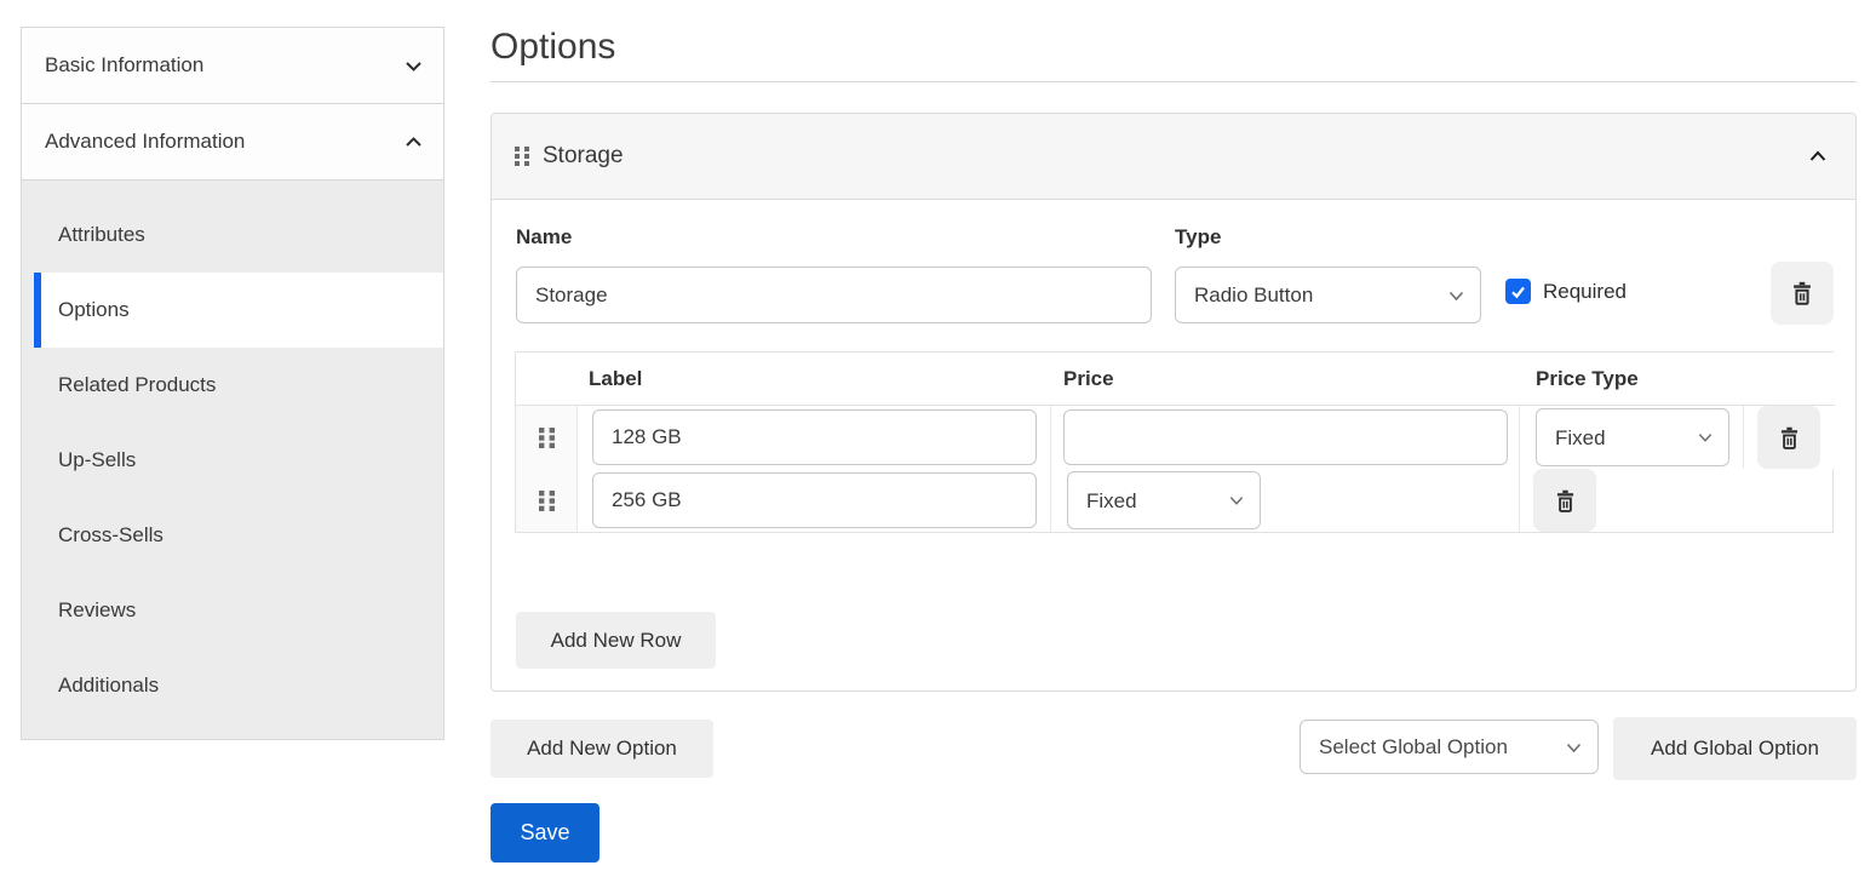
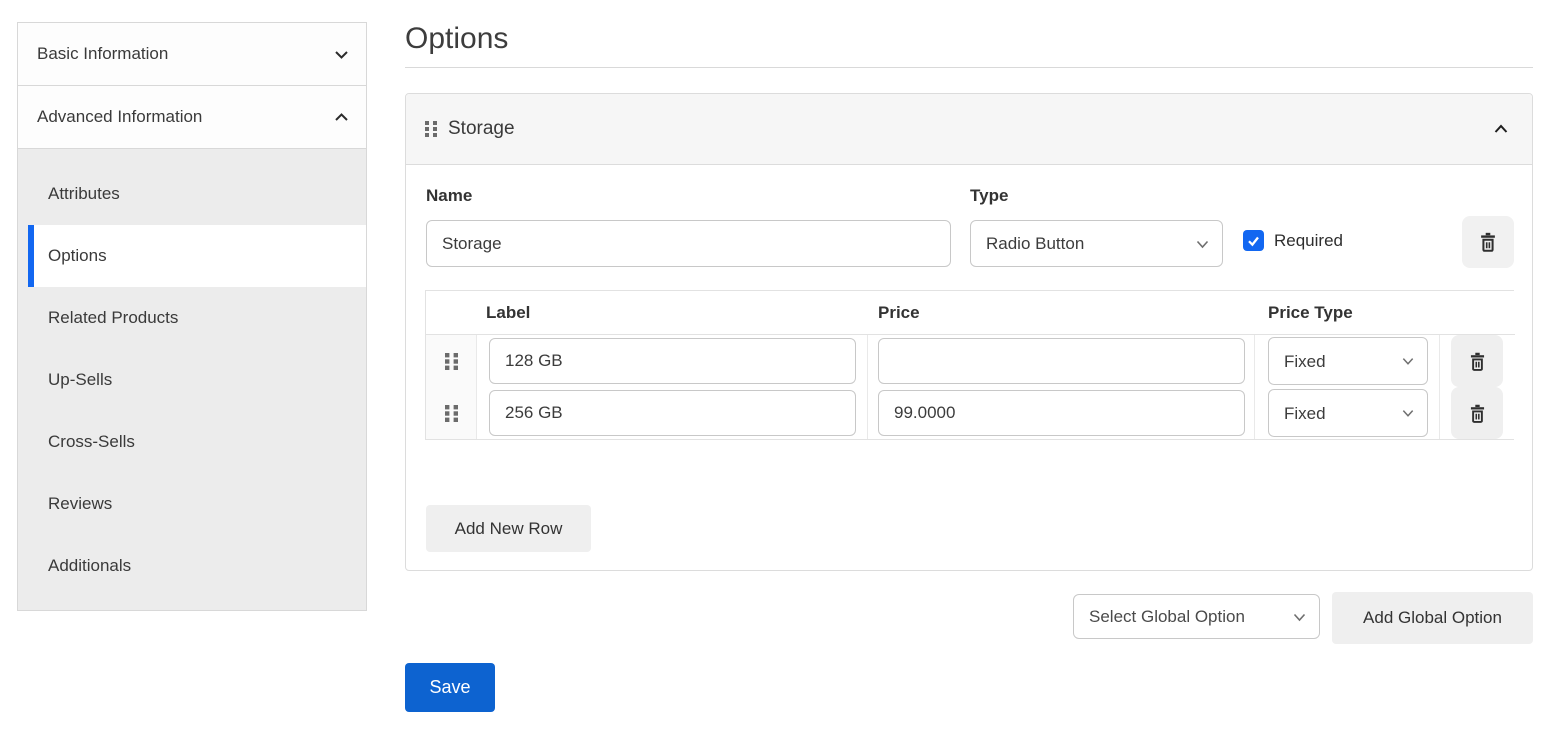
  Basic Information
  Advanced Information
  Attributes
  Options
  Related Products
  Up-Sells
  Cross-Sells
  Reviews
  Additionals
  Options
  Storage
  Name
  Storage
  Type
  Radio Button
  Required
  Label
  Price
  Price Type
  128 GB
  Fixed
  256 GB
+ 99.0000
  Fixed
  Add New Row
- Add New Option
  Select Global Option
  Add Global Option
  Save
